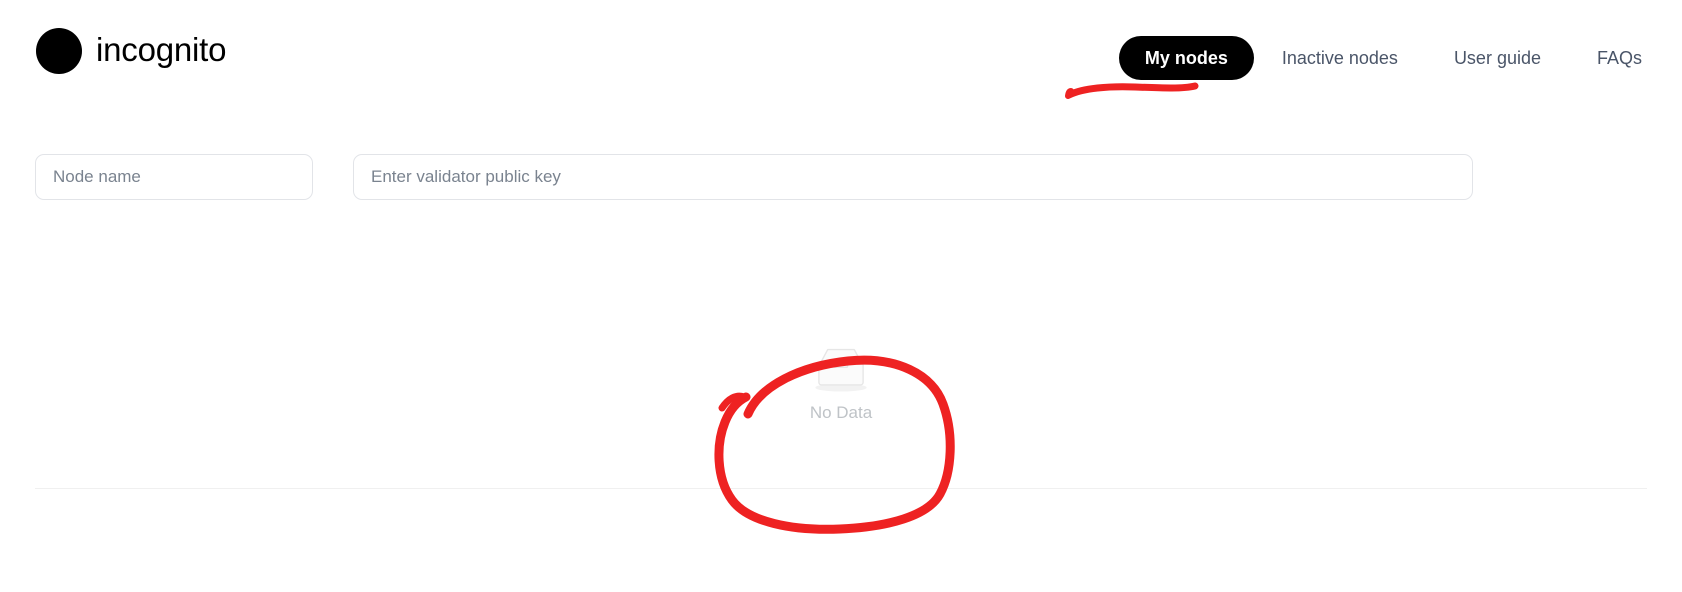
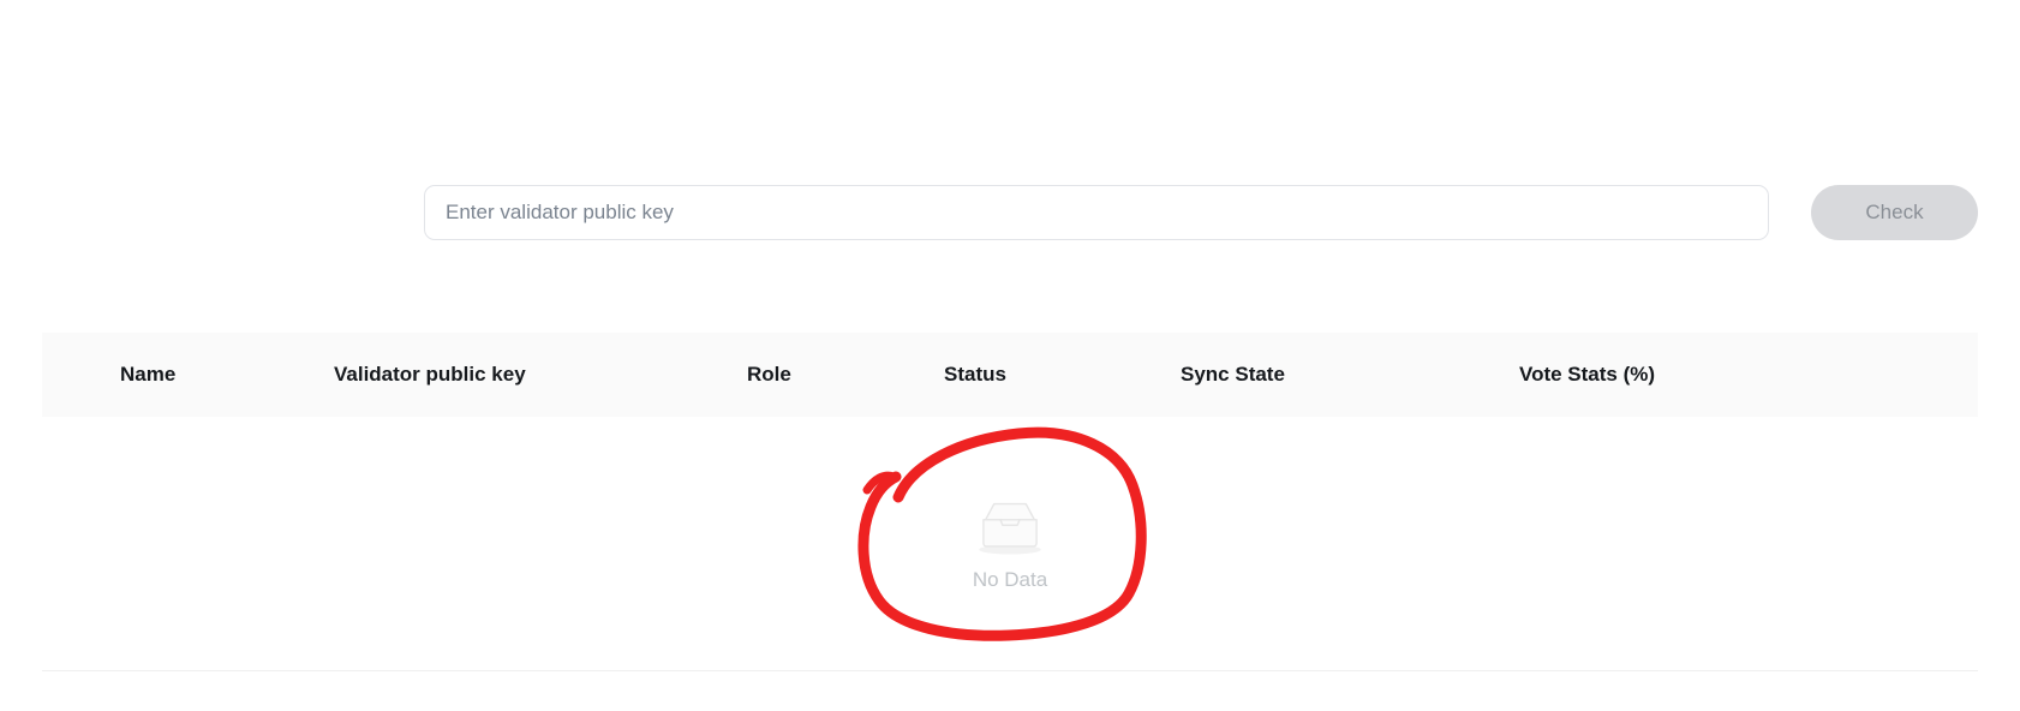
- incognito
- My nodes
- Inactive nodes
- User guide
- FAQs
- Node name
  Enter validator public key
+ Check
+ Name
+ Validator public key
+ Role
+ Status
+ Sync State
+ Vote Stats (%)
  No Data
